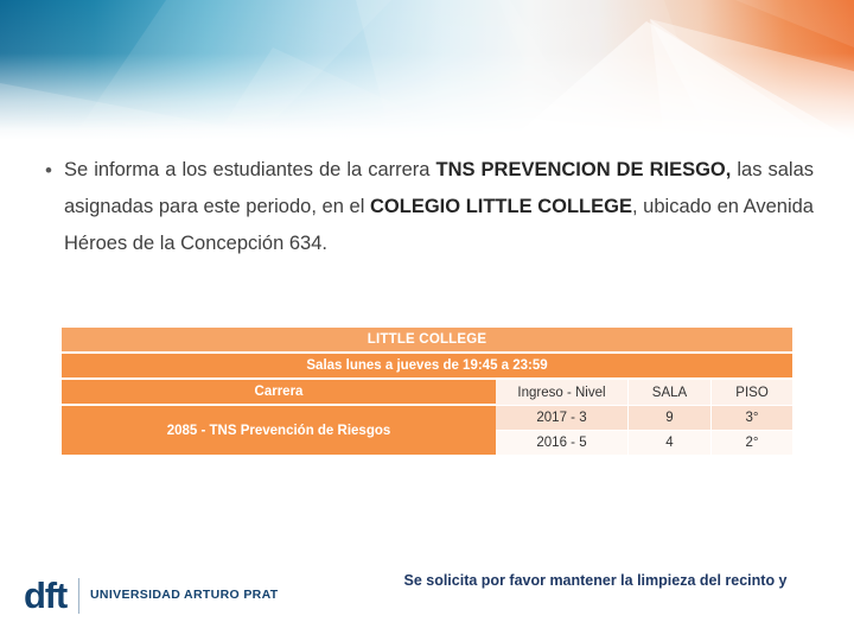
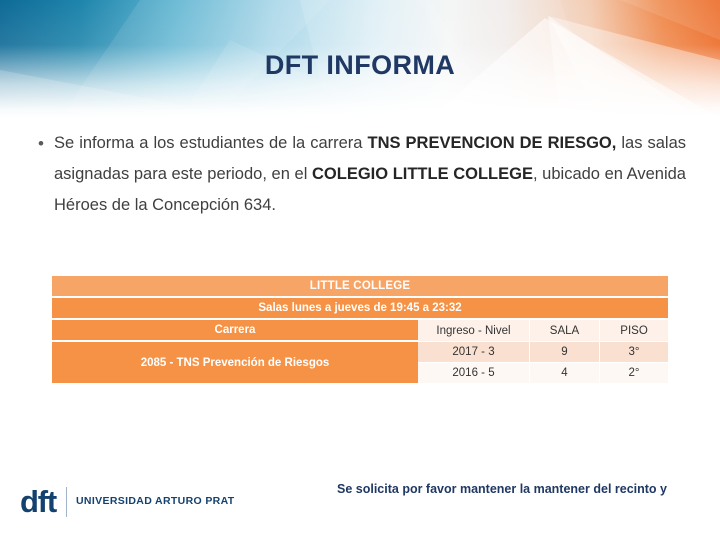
+ DFT INFORMA
  •
  Se informa a los estudiantes de la carrera TNS PREVENCION DE RIESGO, las salas asignadas para este periodo, en el COLEGIO LITTLE COLLEGE, ubicado en Avenida Héroes de la Concepción 634.
  LITTLE COLLEGE
- Salas lunes a jueves de 19:45 a 23:59
+ Salas lunes a jueves de 19:45 a 23:32
  Carrera	Ingreso - Nivel	SALA	PISO
  2085 - TNS Prevención de Riesgos	2017 - 3	9	3°
  2016 - 5	4	2°
- Se solicita por favor mantener la limpieza del recinto y
+ Se solicita por favor mantener la mantener del recinto y
  dft
  UNIVERSIDAD ARTURO PRAT
